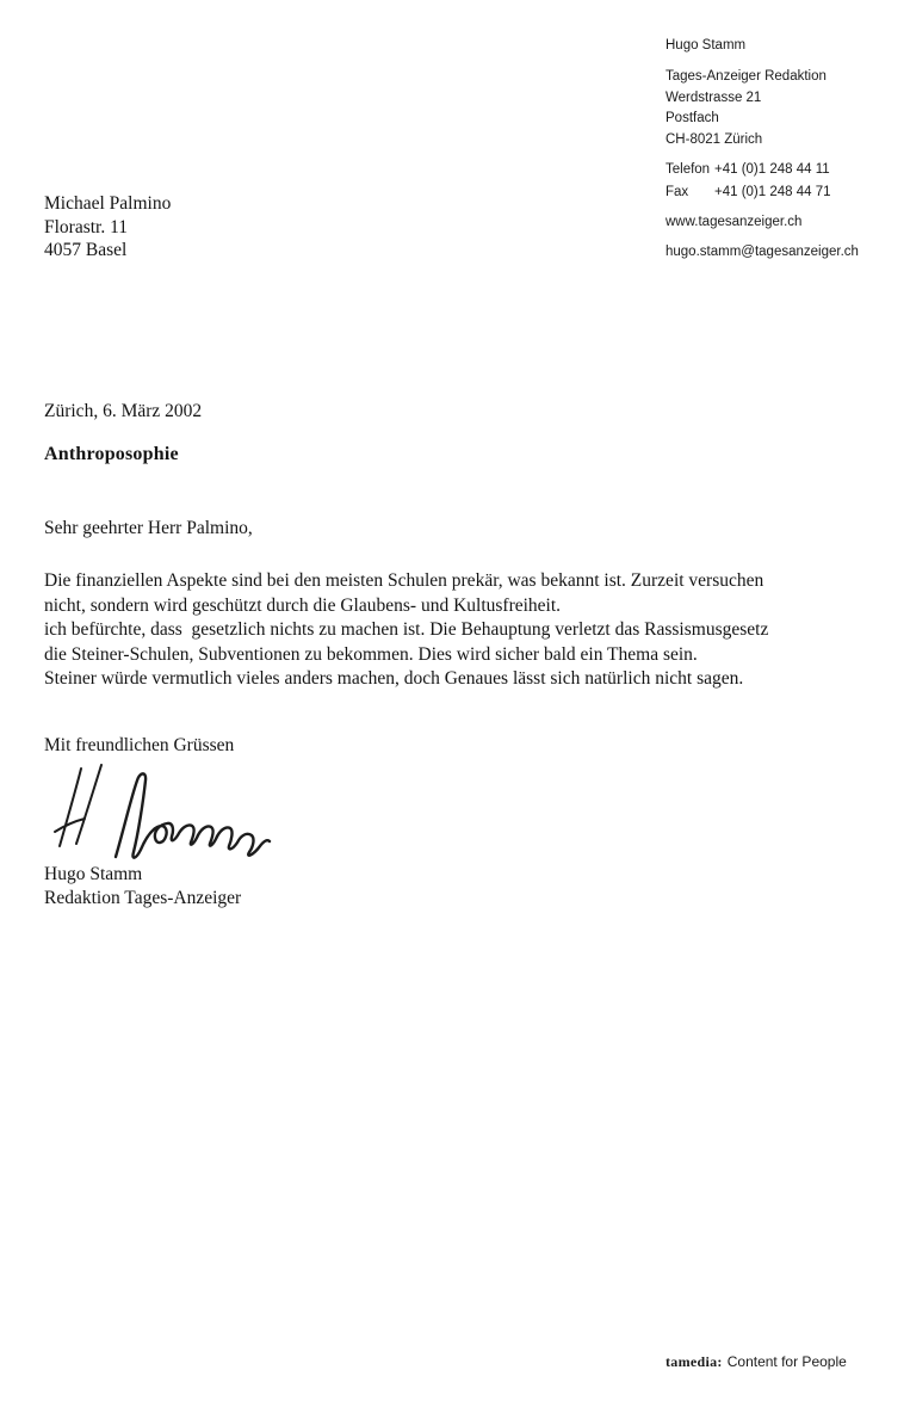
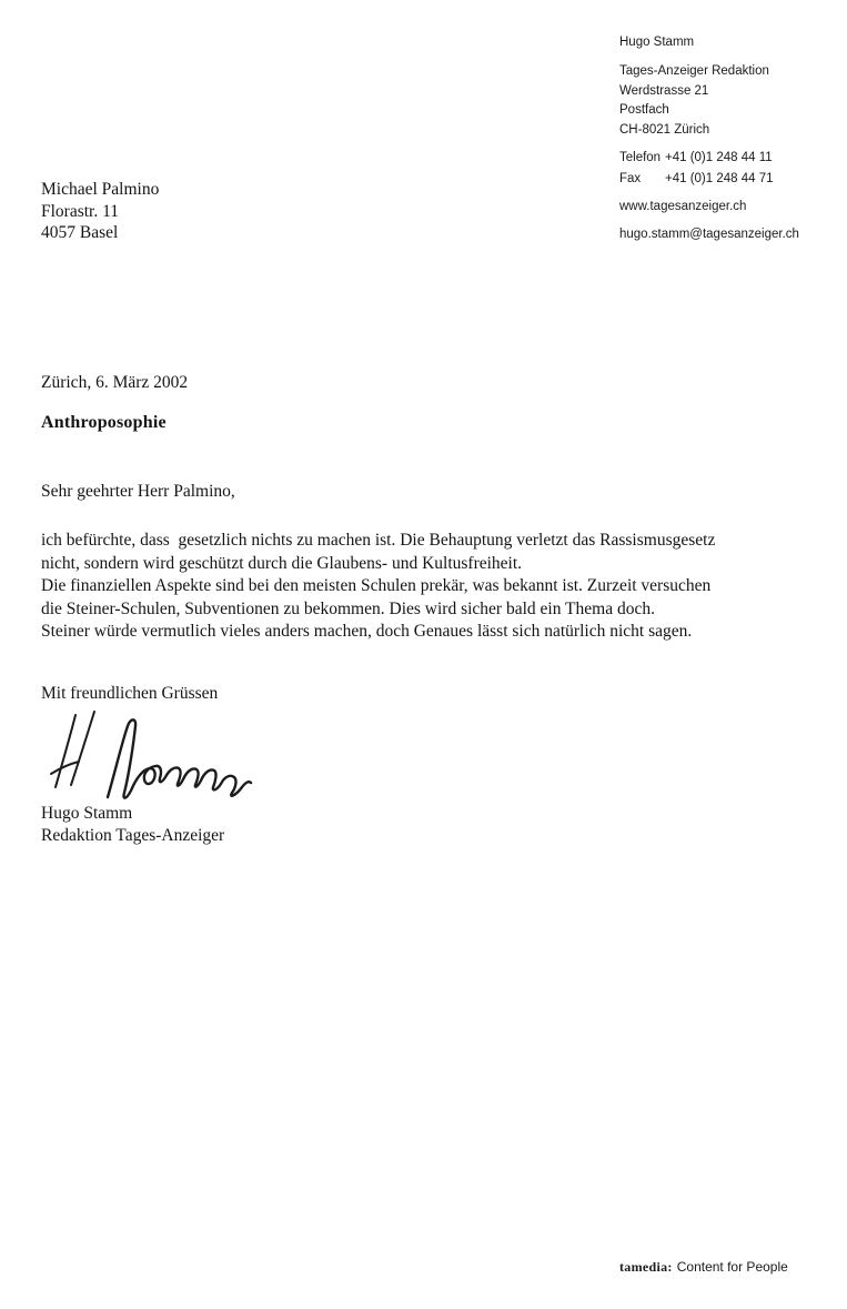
  Hugo Stamm
  Tages-Anzeiger Redaktion
  Werdstrasse 21
  Postfach
  CH-8021 Zürich
  Telefon +41 (0)1 248 44 11
  Fax +41 (0)1 248 44 71
  www.tagesanzeiger.ch
  hugo.stamm@tagesanzeiger.ch
  Michael Palmino
  Florastr. 11
  4057 Basel
  Zürich, 6. März 2002
  Anthroposophie
  Sehr geehrter Herr Palmino,
- Die finanziellen Aspekte sind bei den meisten Schulen prekär, was bekannt ist. Zurzeit versuchen
+ ich befürchte, dass gesetzlich nichts zu machen ist. Die Behauptung verletzt das Rassismusgesetz
  nicht, sondern wird geschützt durch die Glaubens- und Kultusfreiheit.
- ich befürchte, dass gesetzlich nichts zu machen ist. Die Behauptung verletzt das Rassismusgesetz
+ Die finanziellen Aspekte sind bei den meisten Schulen prekär, was bekannt ist. Zurzeit versuchen
- die Steiner-Schulen, Subventionen zu bekommen. Dies wird sicher bald ein Thema sein.
+ die Steiner-Schulen, Subventionen zu bekommen. Dies wird sicher bald ein Thema doch.
  Steiner würde vermutlich vieles anders machen, doch Genaues lässt sich natürlich nicht sagen.
  Mit freundlichen Grüssen
  Hugo Stamm
  Redaktion Tages-Anzeiger
  tamedia: Content for People
